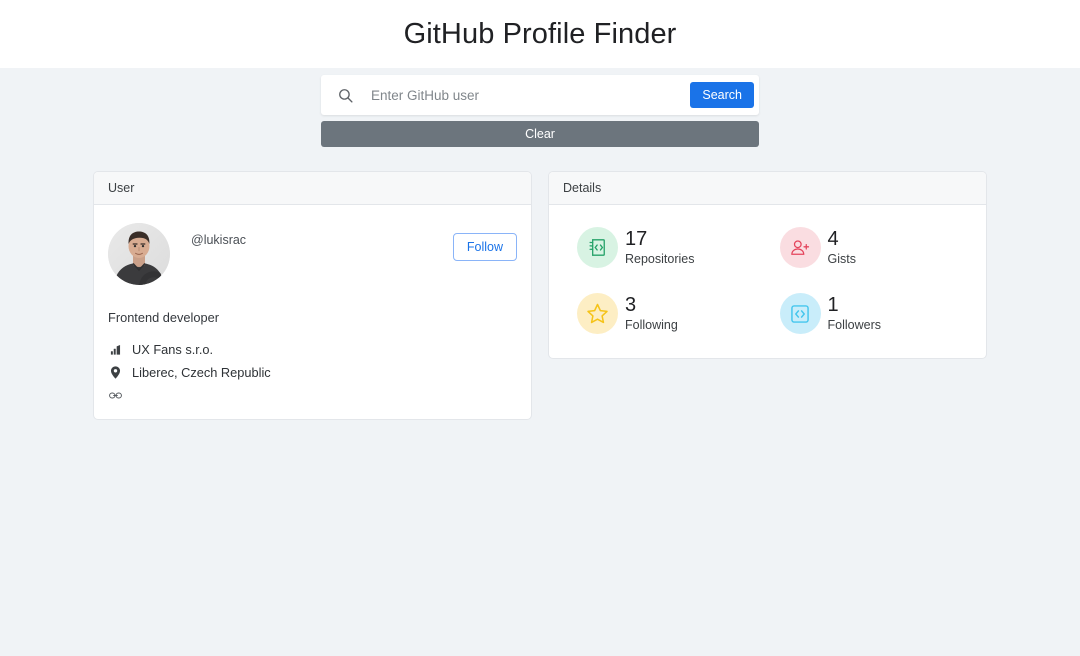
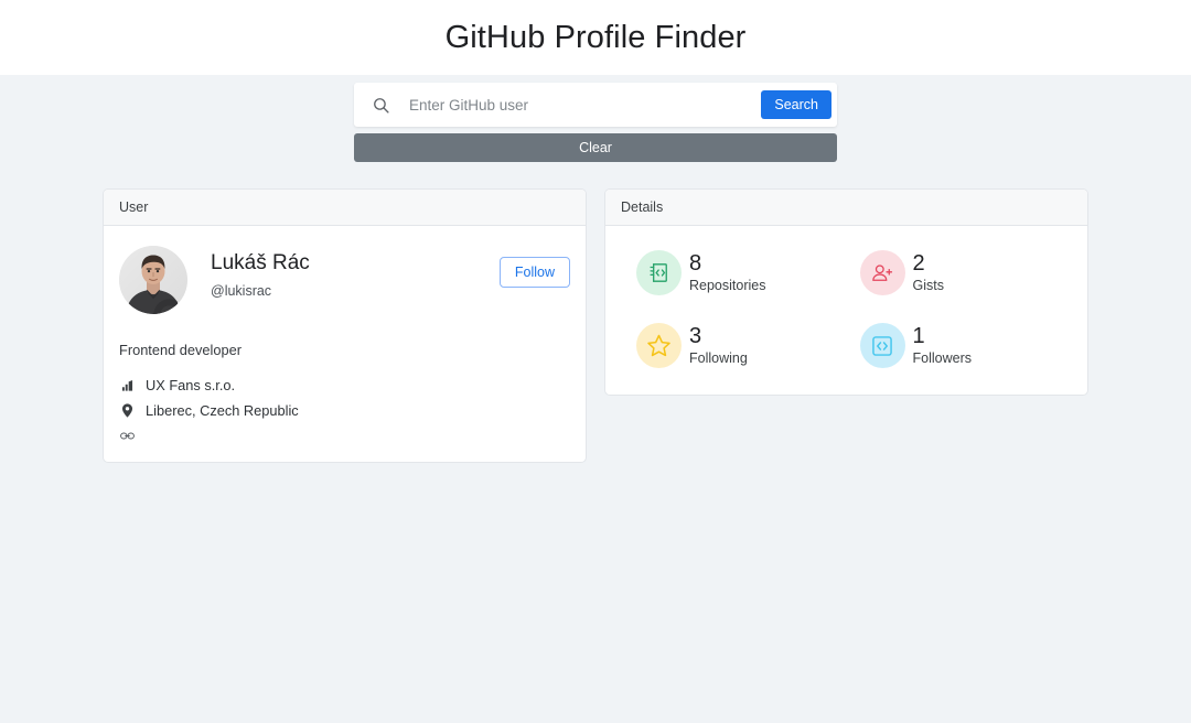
  GitHub Profile Finder
  Enter GitHub user
  Search
  Clear
  User
+ Lukáš Rác
  @lukisrac
  Follow
  Frontend developer
  UX Fans s.r.o.
  Liberec, Czech Republic
  Details
- 17
+ 8
  Repositories
- 4
+ 2
  Gists
  3
  Following
  1
  Followers
